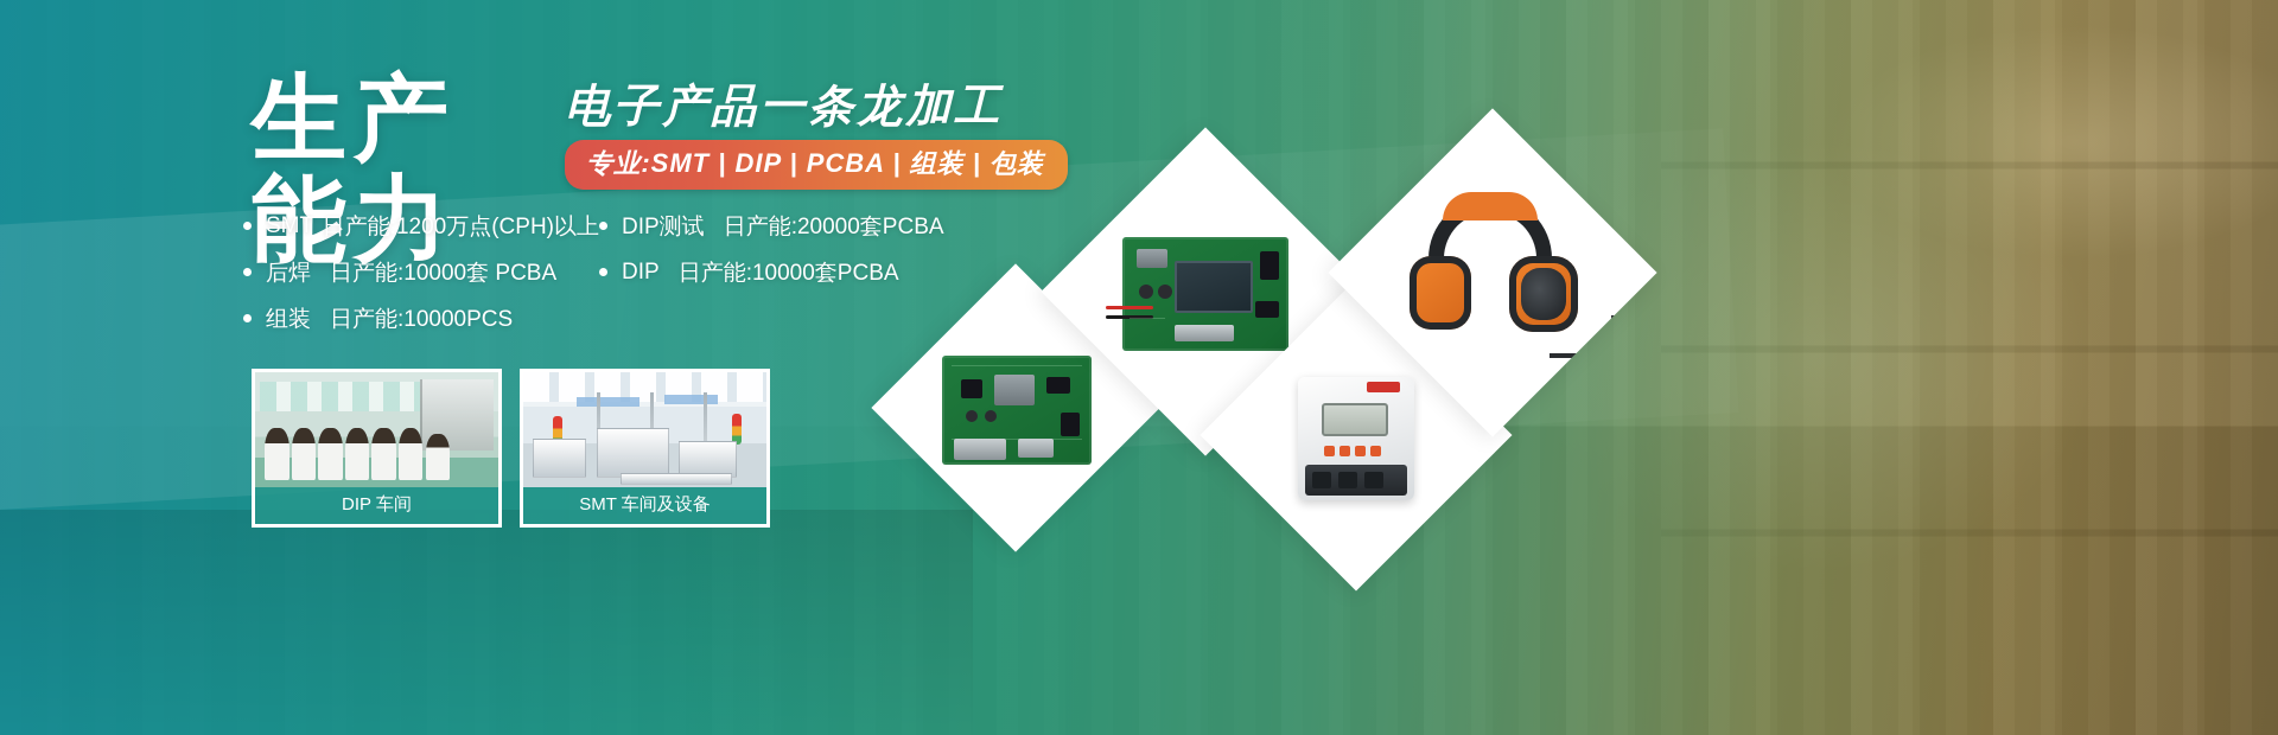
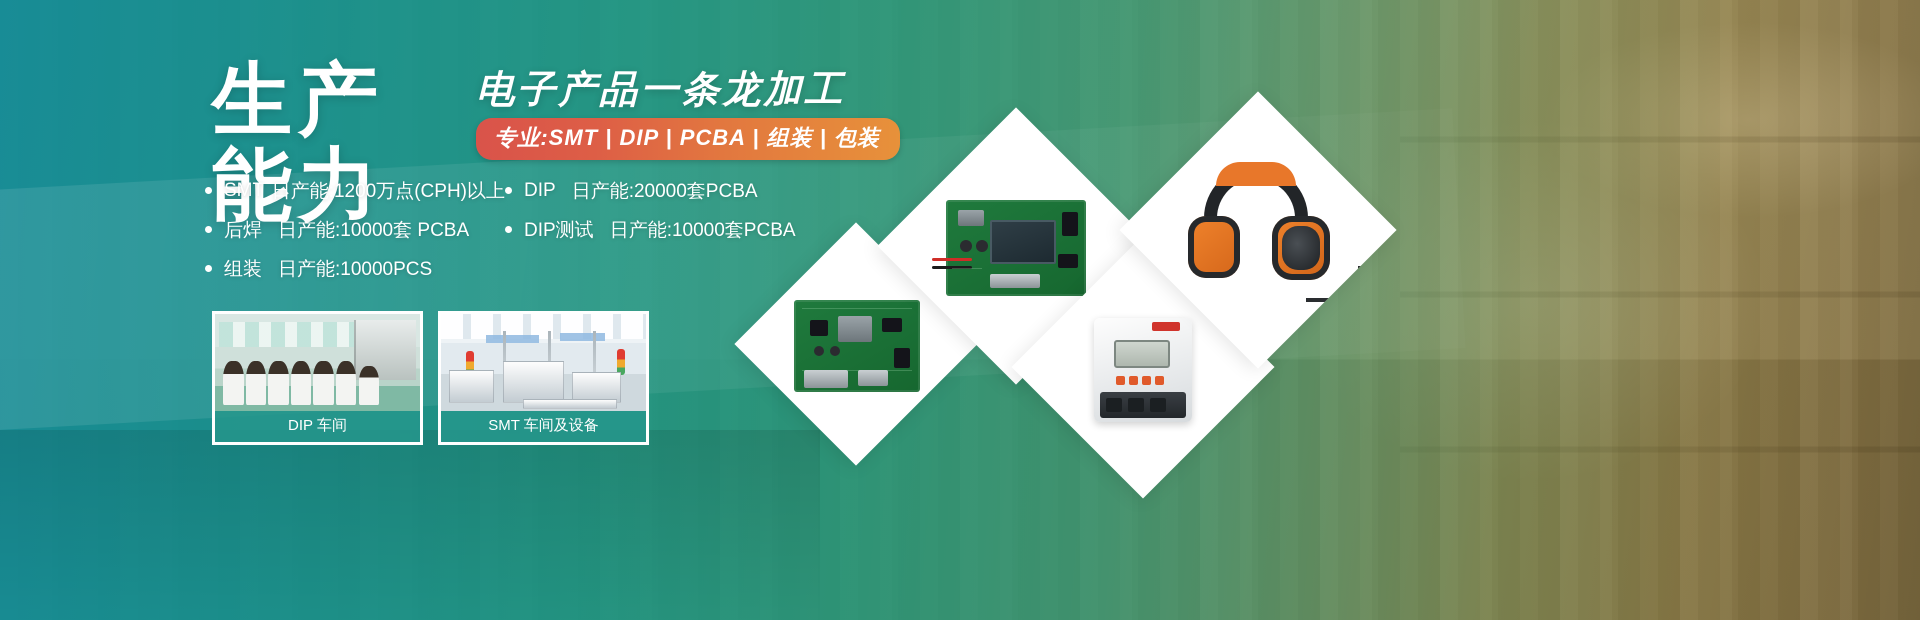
  生产能力
  电子产品一条龙加工
  专业:SMT | DIP | PCBA | 组装 | 包装
  SMT
  日产能:1200万点(CPH)以上
  后焊
  日产能:10000套 PCBA
  组装
  日产能:10000PCS
- DIP测试
+ DIP
  日产能:20000套PCBA
- DIP
+ DIP测试
  日产能:10000套PCBA
  DIP 车间
  SMT 车间及设备
